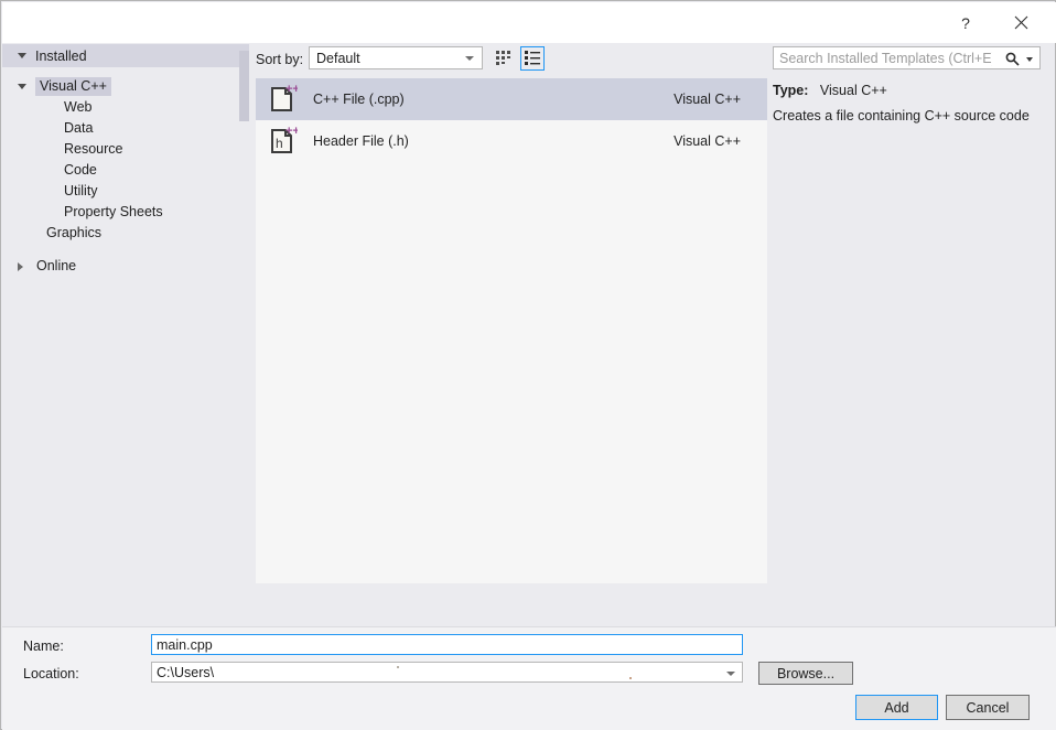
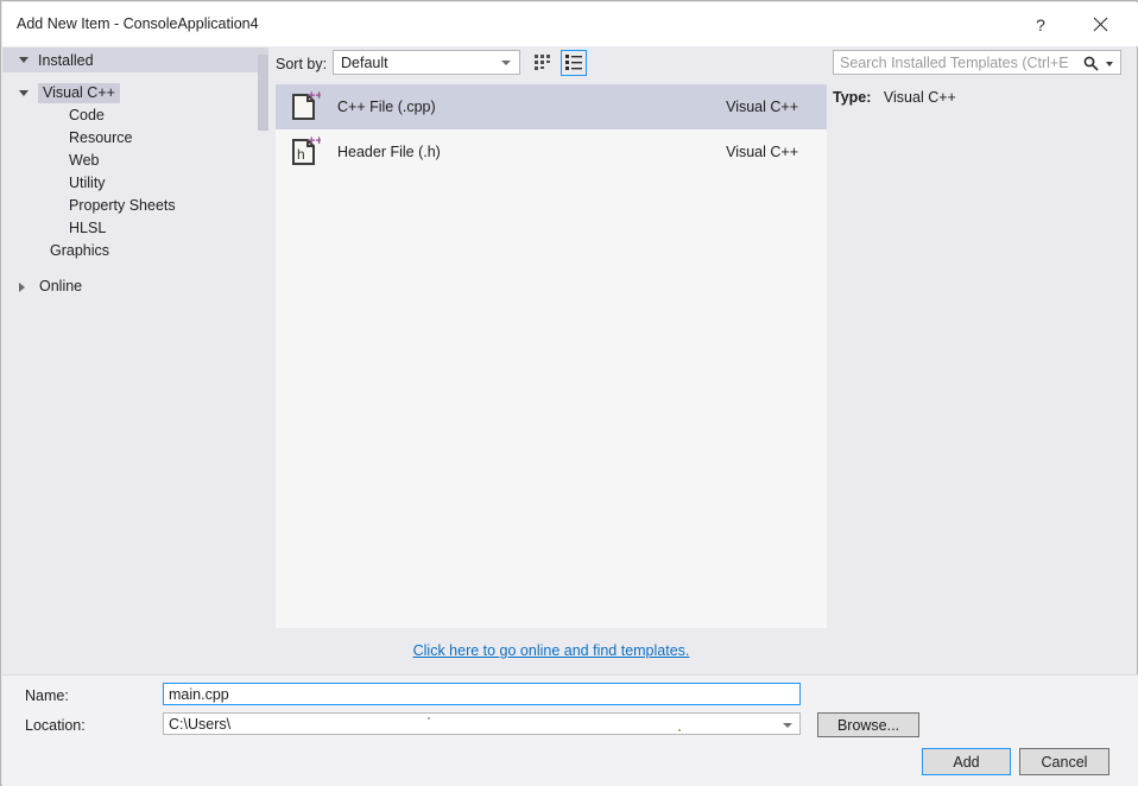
+ Add New Item - ConsoleApplication4
  ?
  Installed
  Visual C++
- Web
+ Code
- Data
  Resource
- Code
+ Web
  Utility
  Property Sheets
+ HLSL
  Graphics
  Online
  Sort by:
  Default
  ++
  C++ File (.cpp)
  Visual C++
  h
  ++
  Header File (.h)
  Visual C++
+ Click here to go online and find templates.
  Search Installed Templates (Ctrl+E
  Type: Visual C++
- Creates a file containing C++ source code
  Name:
  main.cpp
  Location:
  C:\Users\
  Browse...
  Add
  Cancel
